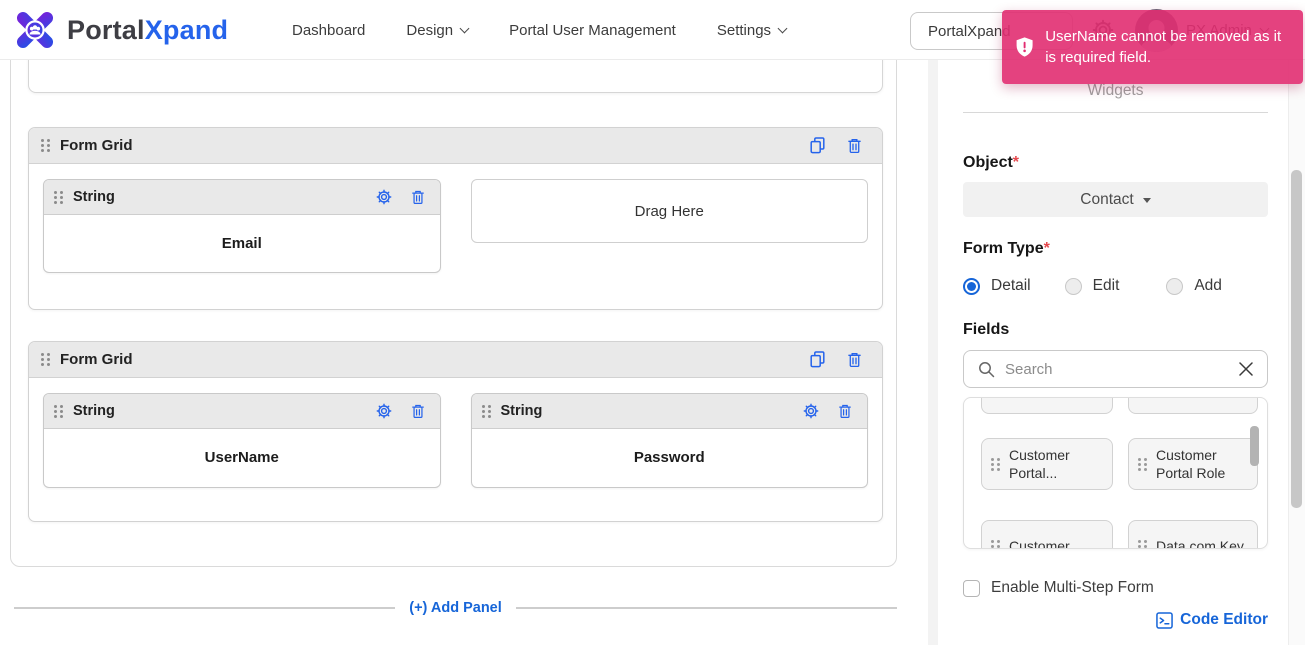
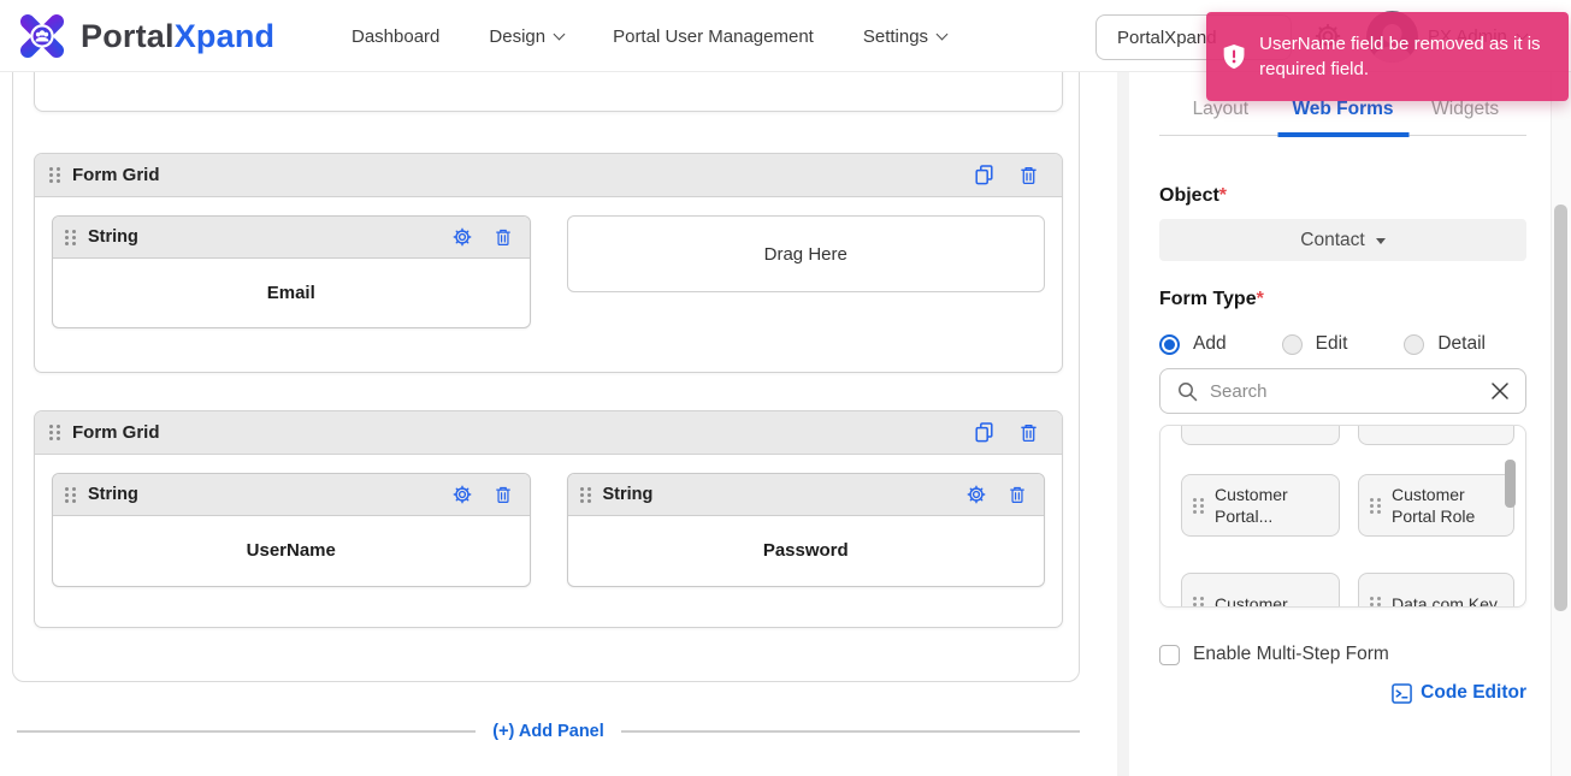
  PortalXpand
  Dashboard
  Design
  Portal User Management
  Settings
  PortalXpan
  Form Grid
  String
  Email
  Drag Here
  Form Grid
  String
  UserName
  String
  Password
  (+) Add Panel
+ Layout
+ Web Forms
  Widgets
  Object*
  Contact
  Form Type*
- Detail
+ Add
  Edit
- Add
+ Detail
- Fields
  Search
  Customer Portal...
  Customer Portal Role
  Customer
  Data.com Key
  Enable Multi-Step Form
  Code Editor
- UserName cannot be removed as it is required field.
+ UserName field be removed as it is required field.
